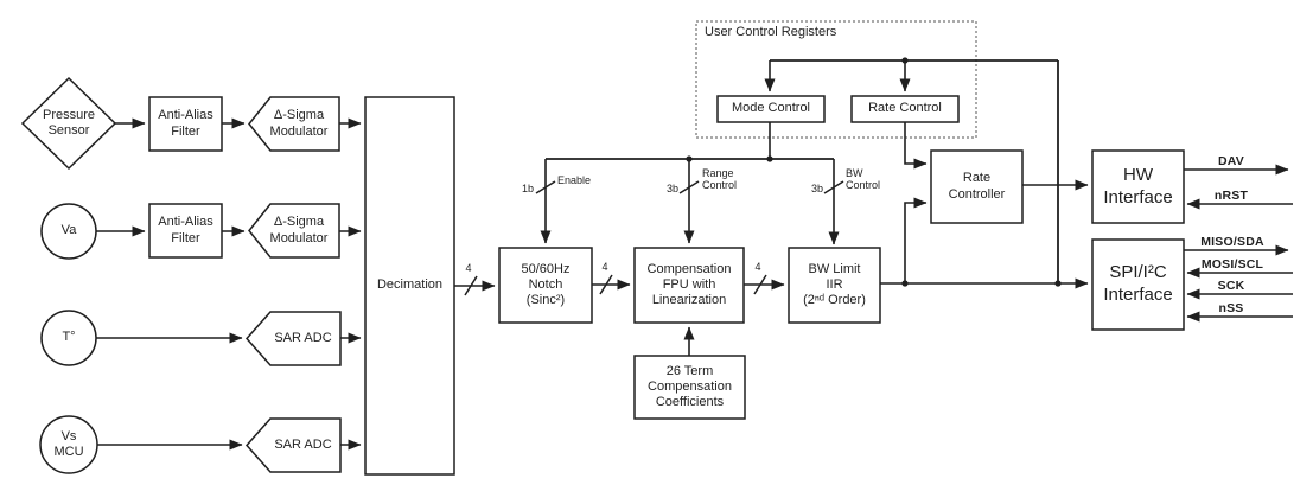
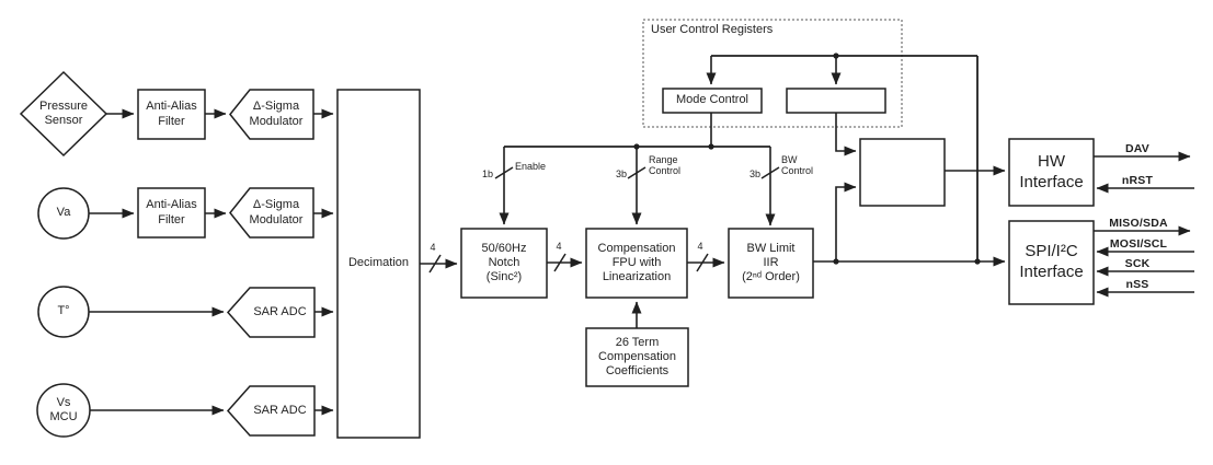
  Pressure
  Sensor
  Va
  T°
  Vs
  MCU
  Anti-Alias
  Filter
  Anti-Alias
  Filter
  Δ-Sigma
  Modulator
  Δ-Sigma
  Modulator
  SAR ADC
  SAR ADC
  Decimation
  50/60Hz
  Notch
  (Sinc²)
  Compensation
  FPU with
  Linearization
  BW Limit
  IIR
  (2ⁿᵈ Order)
  26 Term
  Compensation
  Coefficients
  4
  4
  4
  User Control Registers
  Mode Control
- Rate Control
- Rate
- Controller
  1b
  Enable
  3b
  Range
  Control
  3b
  BW
  Control
  HW
  Interface
  SPI/I²C
  Interface
  DAV
  nRST
  MISO/SDA
  MOSI/SCL
  SCK
  nSS
